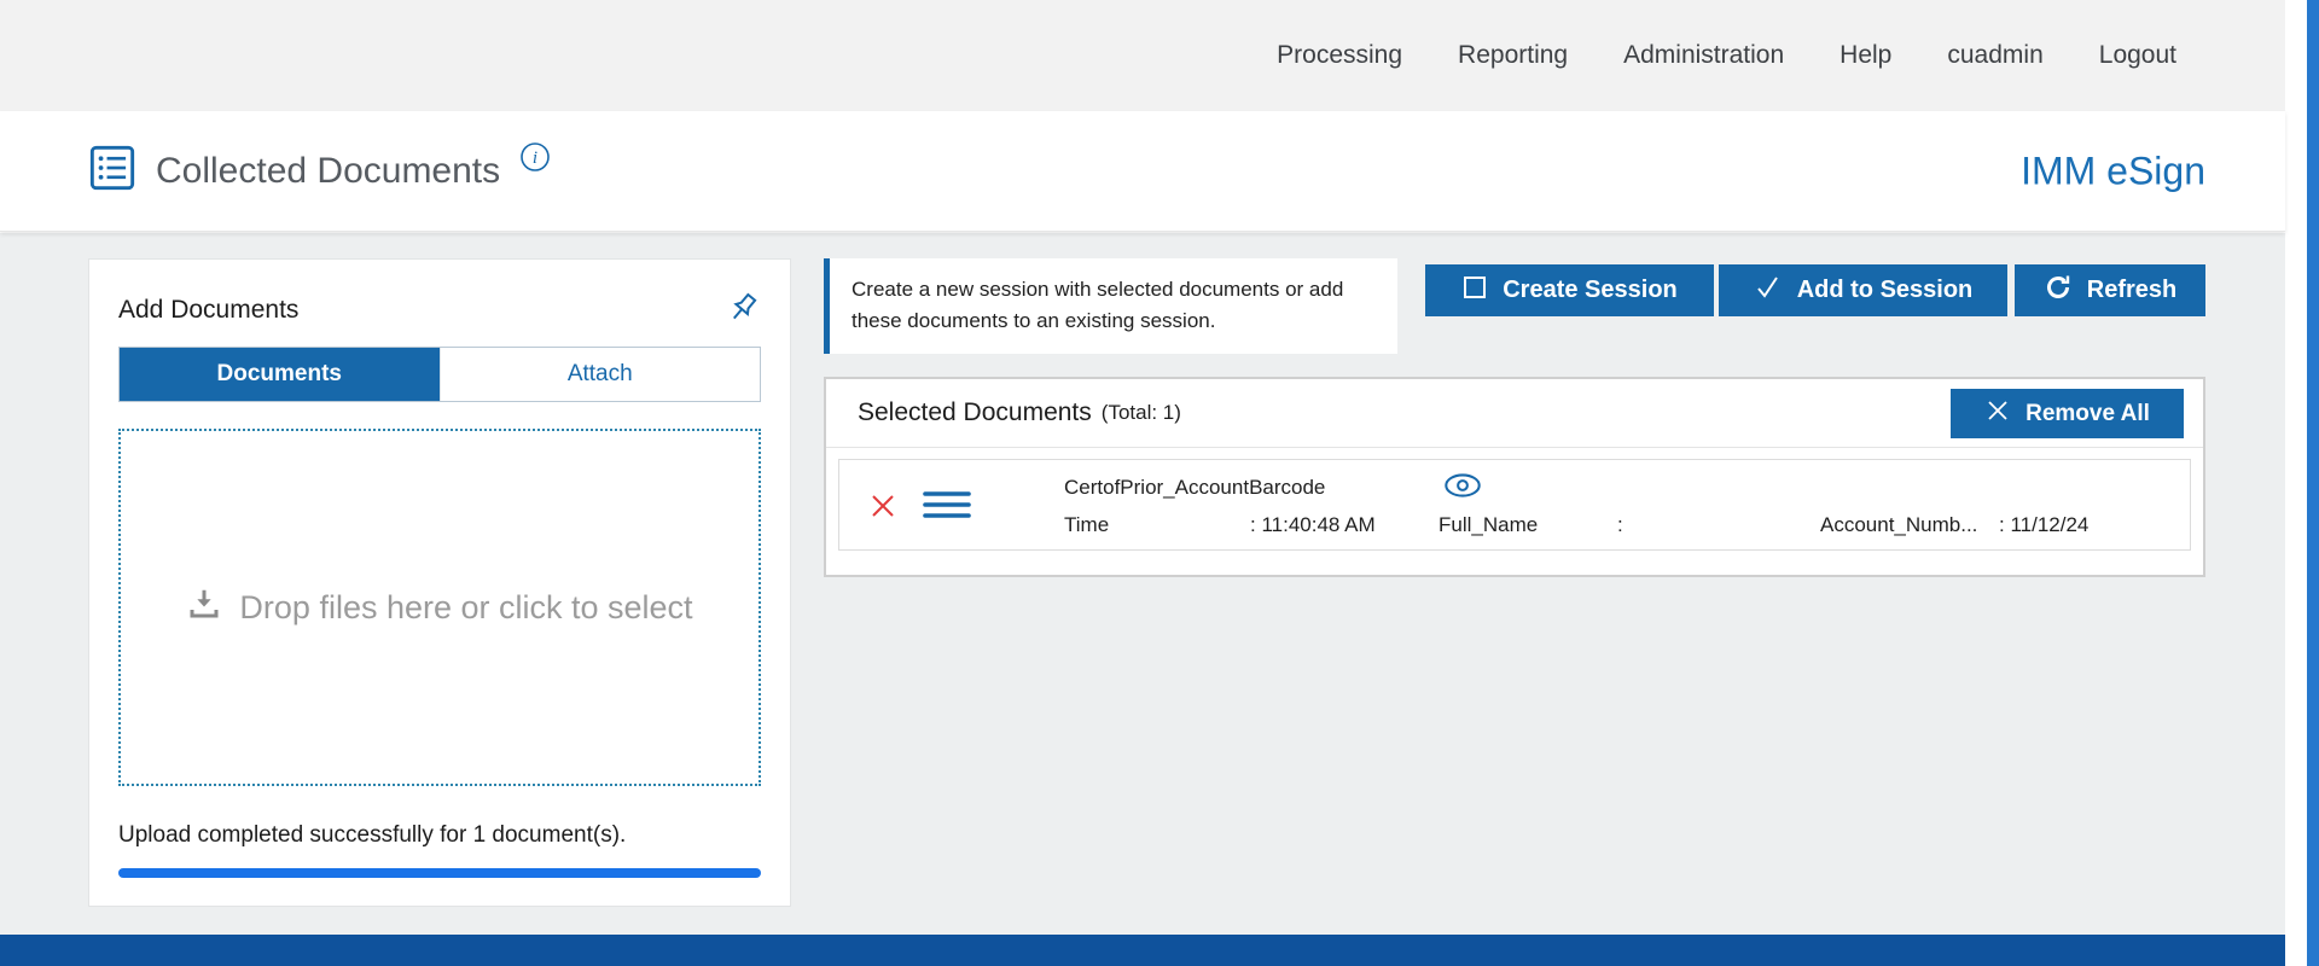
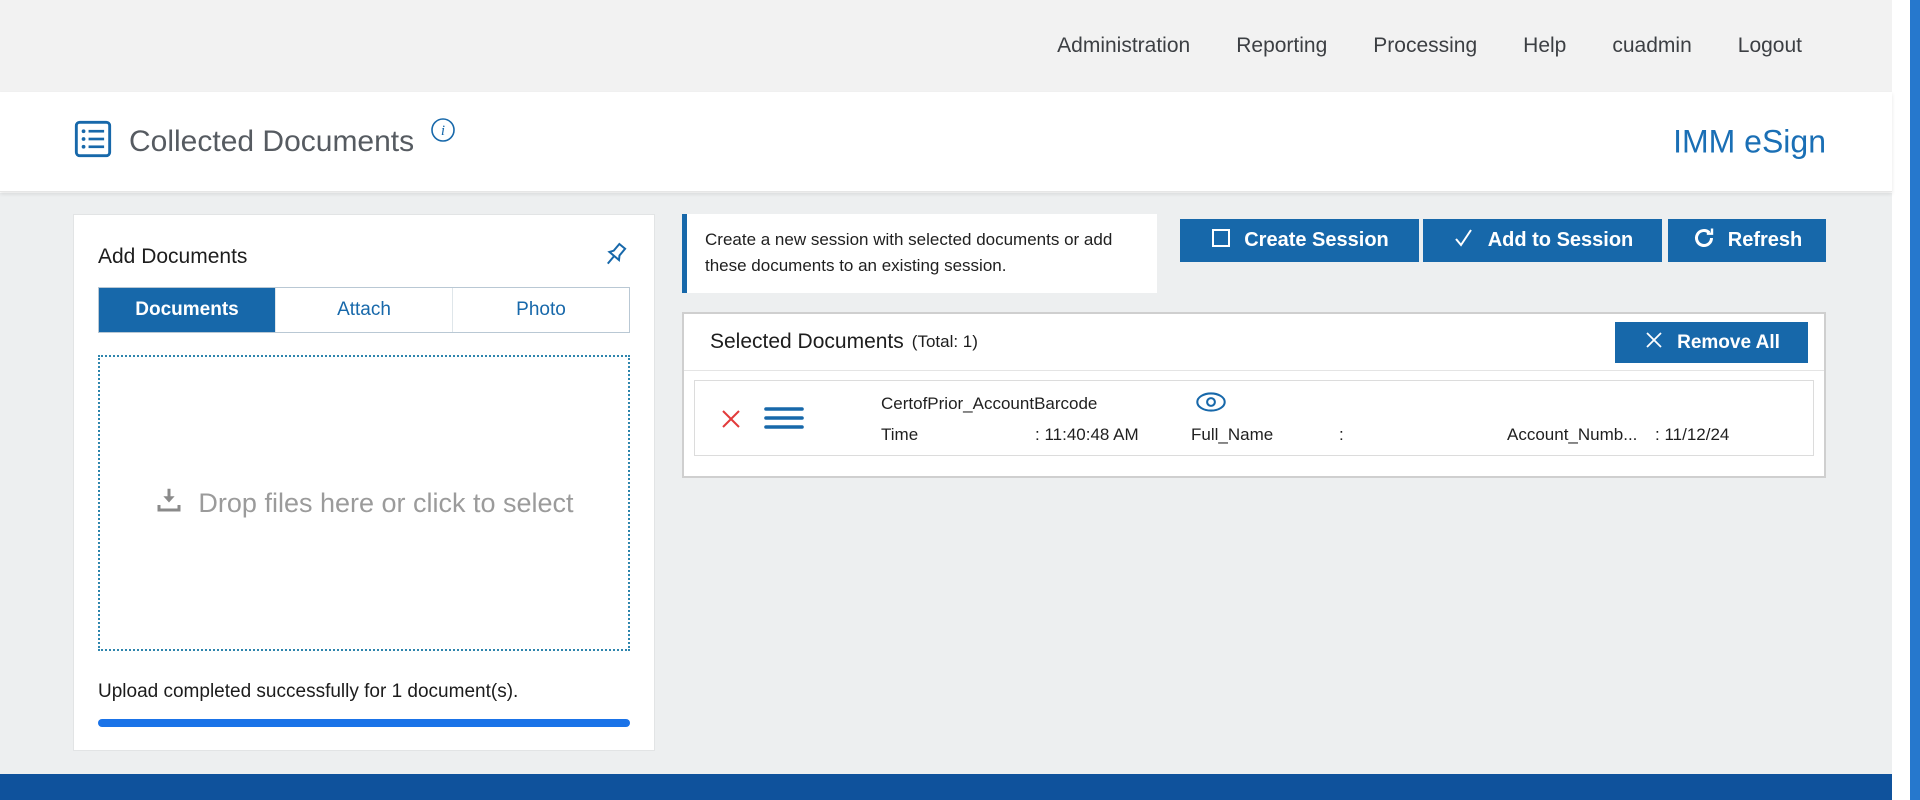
- Processing
+ Administration
  Reporting
- Administration
+ Processing
  Help
  cuadmin
  Logout
  Collected Documents
  i
  IMM eSign
  Add Documents
  Documents
  Attach
+ Photo
  Drop files here or click to select
  Upload completed successfully for 1 document(s).
  Create a new session with selected documents or add these documents to an existing session.
  Create Session
  Add to Session
  Refresh
  Selected Documents
  (Total: 1)
  Remove All
  CertofPrior_AccountBarcode
  Time
  : 11:40:48 AM
  Full_Name
  :
  Account_Numb...
  : 11/12/24
